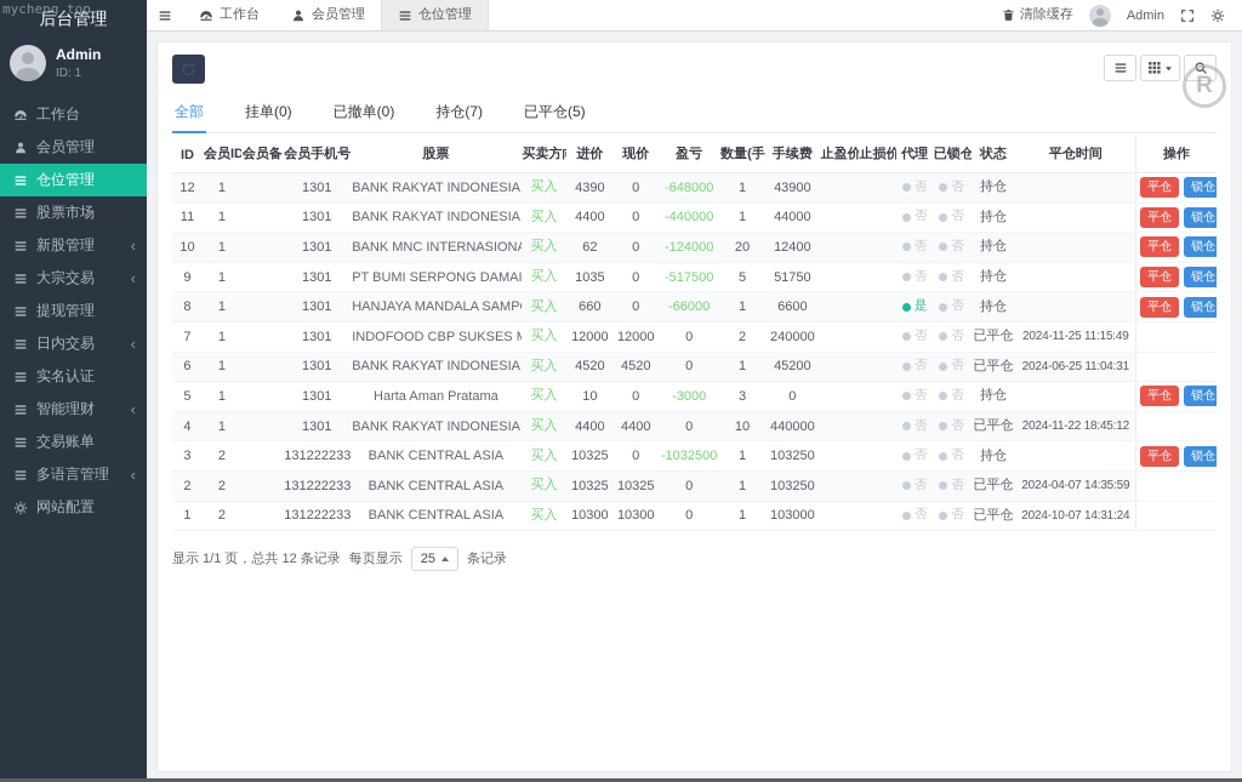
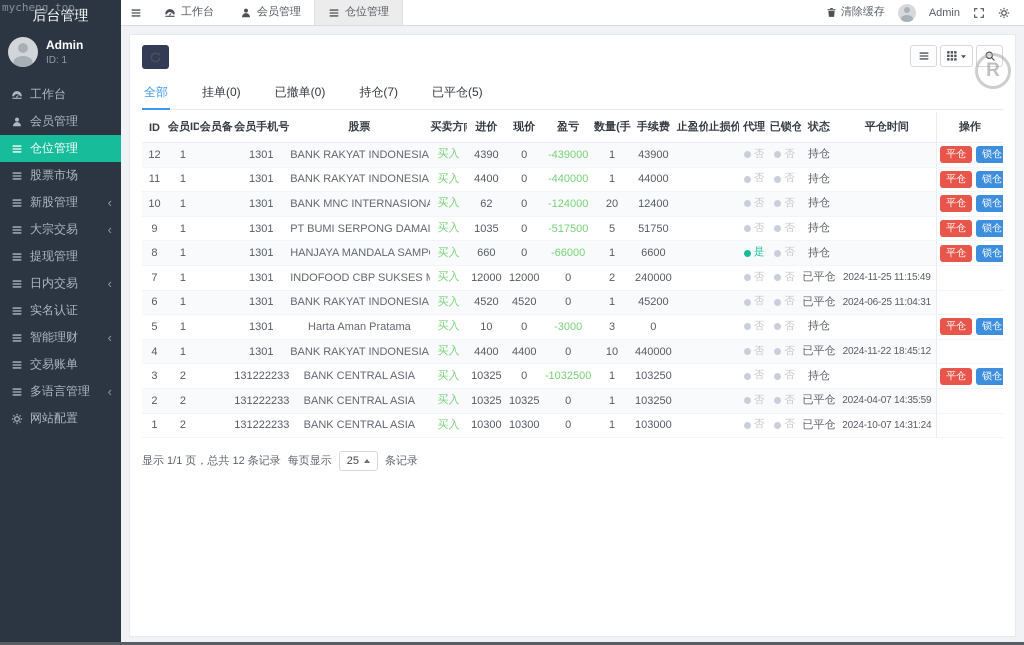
  mycheng.top
  后台管理
  Admin
  ID: 1
  工作台
  会员管理
  仓位管理
  股票市场
  新股管理
  ‹
  大宗交易
  ‹
  提现管理
  日内交易
  ‹
  实名认证
  智能理财
  ‹
  交易账单
  多语言管理
  ‹
  网站配置
  工作台
  会员管理
  仓位管理
  清除缓存
  Admin
  全部
  挂单(0)
  已撤单(0)
  持仓(7)
  已平仓(5)
  ID	会员ID	会员备	会员手机号	股票	买卖方	进价	现价	盈亏	数量(手	手续费	止盈价	止损价	代理	已锁仓	状态	平仓时间	操作
- 12	1		1301	BANK RAKYAT INDONESIA	买入	4390	0	-648000	1	43900			否	否	持仓		平仓 锁仓
+ 12	1		1301	BANK RAKYAT INDONESIA	买入	4390	0	-439000	1	43900			否	否	持仓		平仓 锁仓
  11	1		1301	BANK RAKYAT INDONESIA	买入	4400	0	-440000	1	44000			否	否	持仓		平仓 锁仓
  10	1		1301	BANK MNC INTERNASION	买入	62	0	-124000	20	12400			否	否	持仓		平仓 锁仓
  9	1		1301	PT BUMI SERPONG DAMAI	买入	1035	0	-517500	5	51750			否	否	持仓		平仓 锁仓
  8	1		1301	HANJAYA MANDALA SAMP	买入	660	0	-66000	1	6600			是	否	持仓		平仓 锁仓
  7	1		1301	INDOFOOD CBP SUKSES	买入	12000	12000	0	2	240000			否	否	已平仓	2024-11-25 11:15:49
  6	1		1301	BANK RAKYAT INDONESIA	买入	4520	4520	0	1	45200			否	否	已平仓	2024-06-25 11:04:31
  5	1		1301	Harta Aman Pratama	买入	10	0	-3000	3	0			否	否	持仓		平仓 锁仓
  4	1		1301	BANK RAKYAT INDONESIA	买入	4400	4400	0	10	440000			否	否	已平仓	2024-11-22 18:45:12
  3	2		131222233	BANK CENTRAL ASIA	买入	10325	0	-1032500	1	103250			否	否	持仓		平仓 锁仓
  2	2		131222233	BANK CENTRAL ASIA	买入	10325	10325	0	1	103250			否	否	已平仓	2024-04-07 14:35:59
  1	2		131222233	BANK CENTRAL ASIA	买入	10300	10300	0	1	103000			否	否	已平仓	2024-10-07 14:31:24
  显示 1/1 页，总共 12 条记录
  每页显示
  25
  条记录
  R
